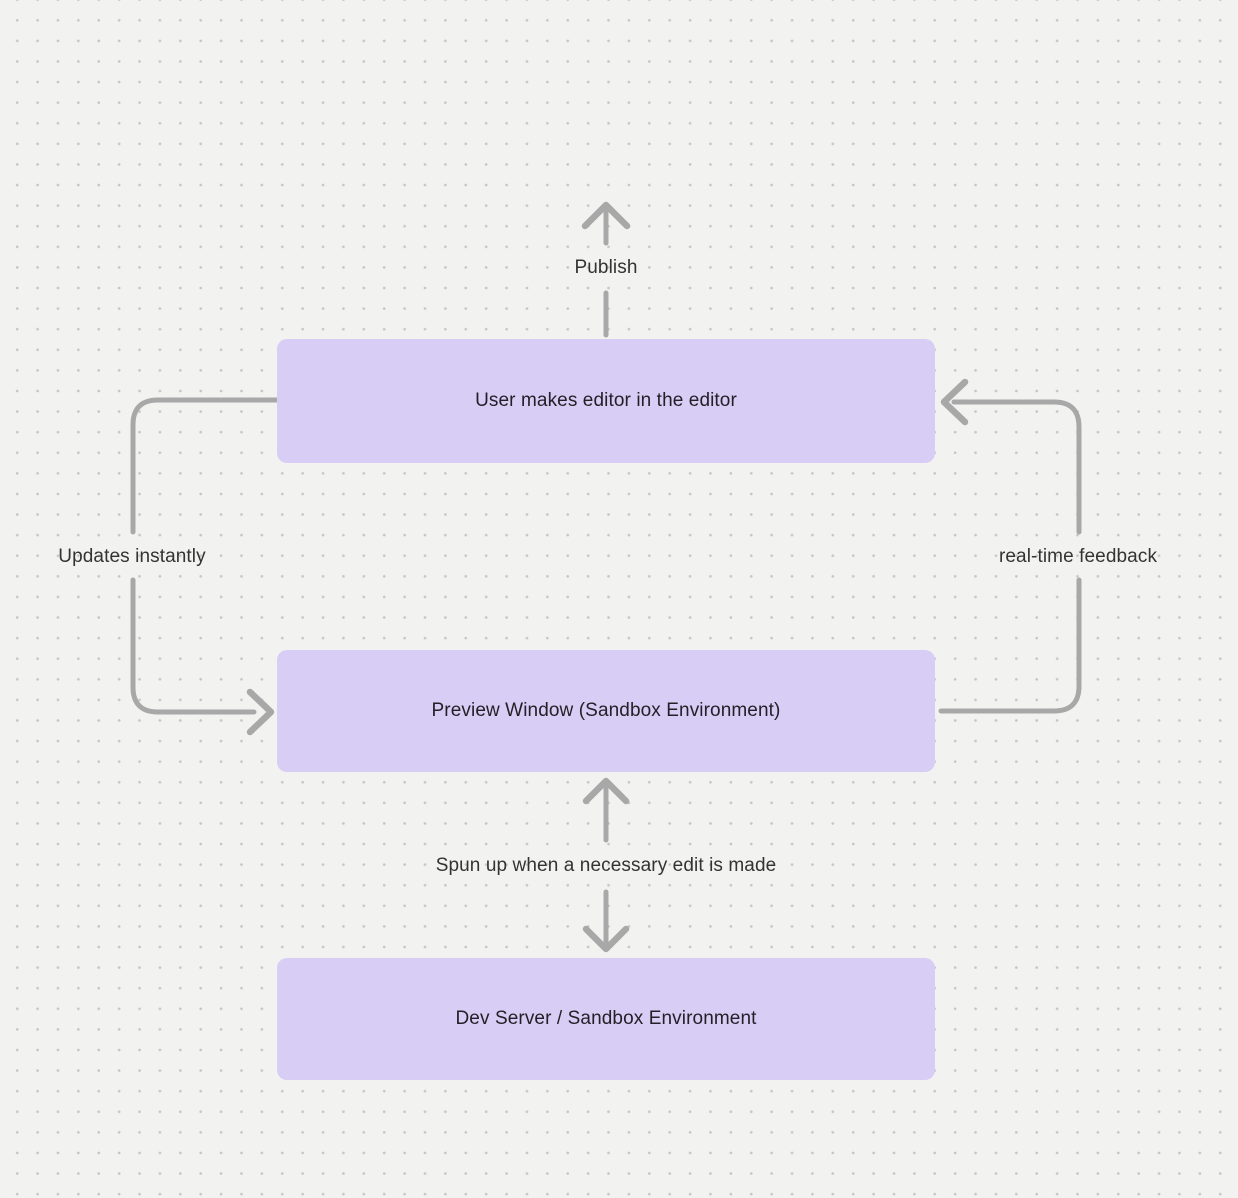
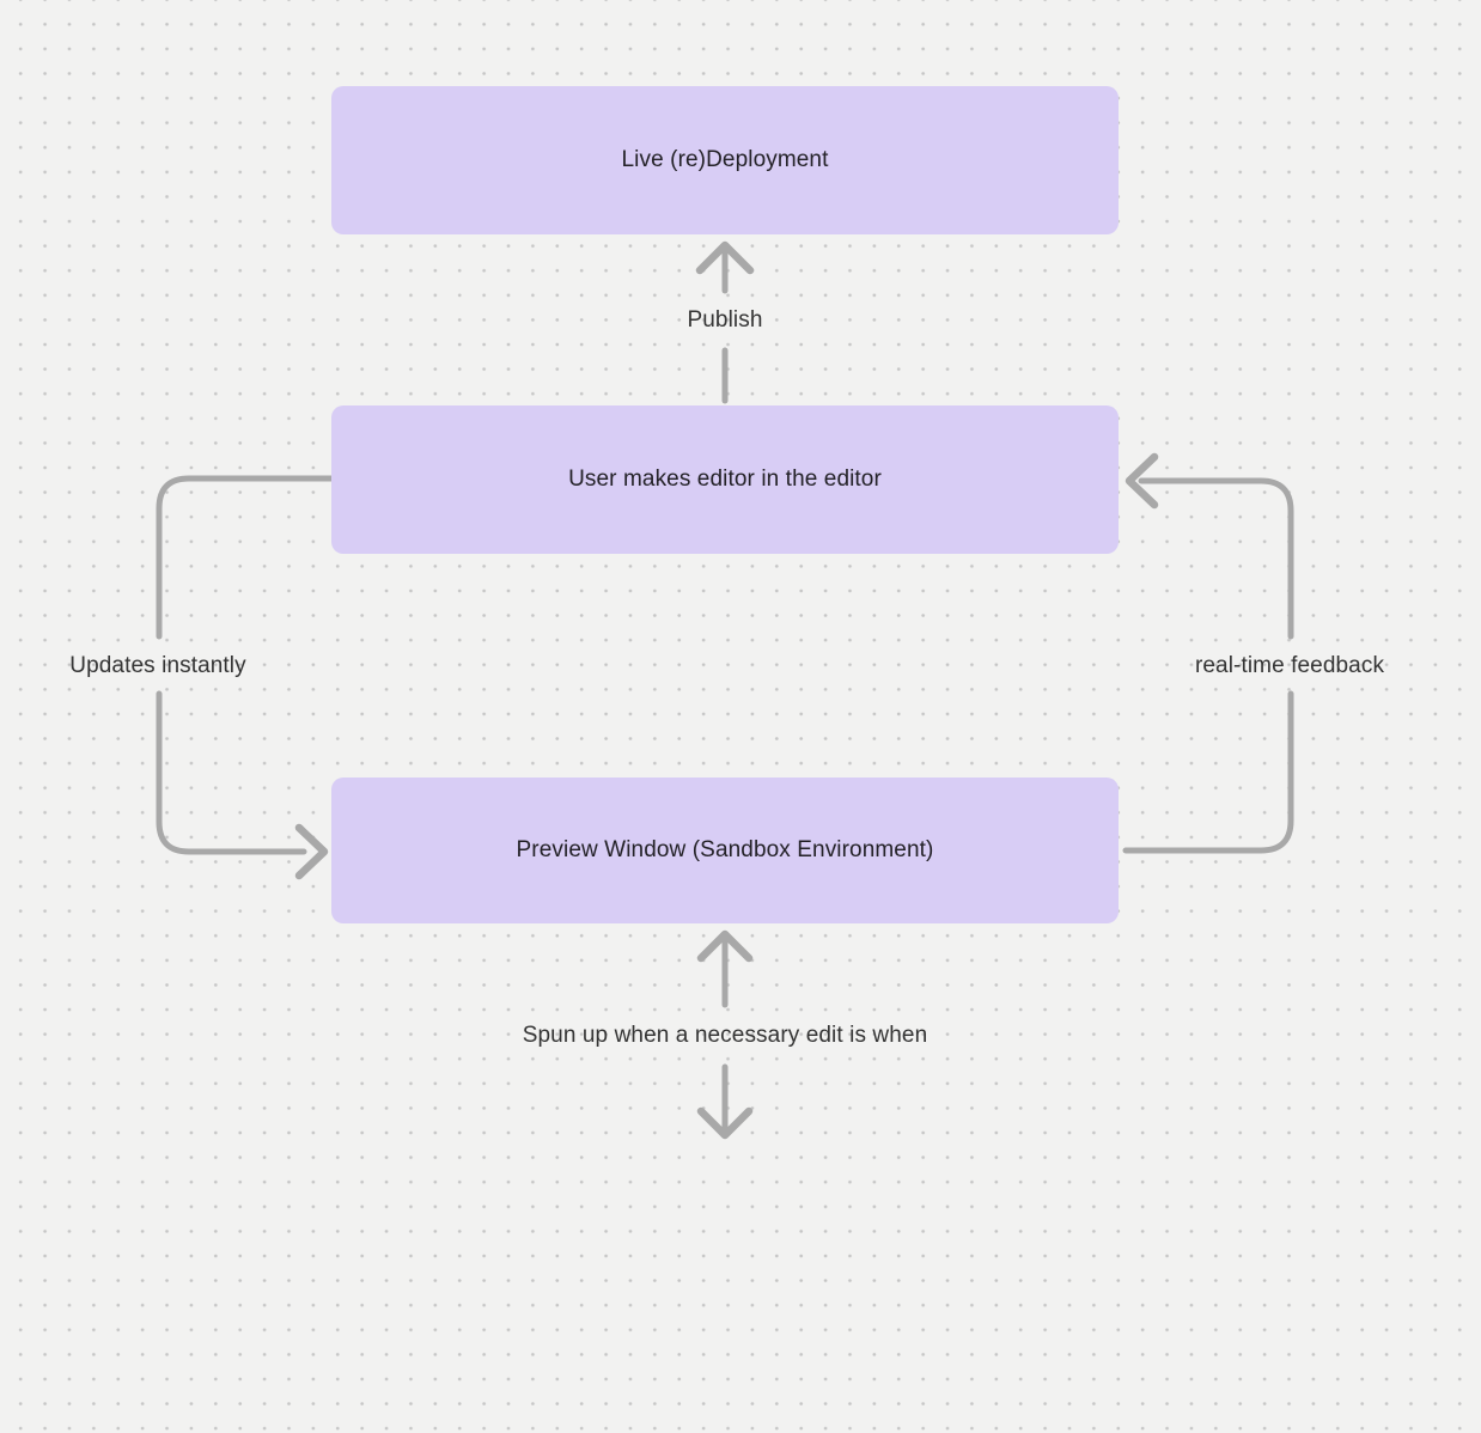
+ Live (re)Deployment
  User makes editor in the editor
  Preview Window (Sandbox Environment)
- Dev Server / Sandbox Environment
  Publish
  Updates instantly
  real-time feedback
- Spun up when a necessary edit is made
+ Spun up when a necessary edit is when
